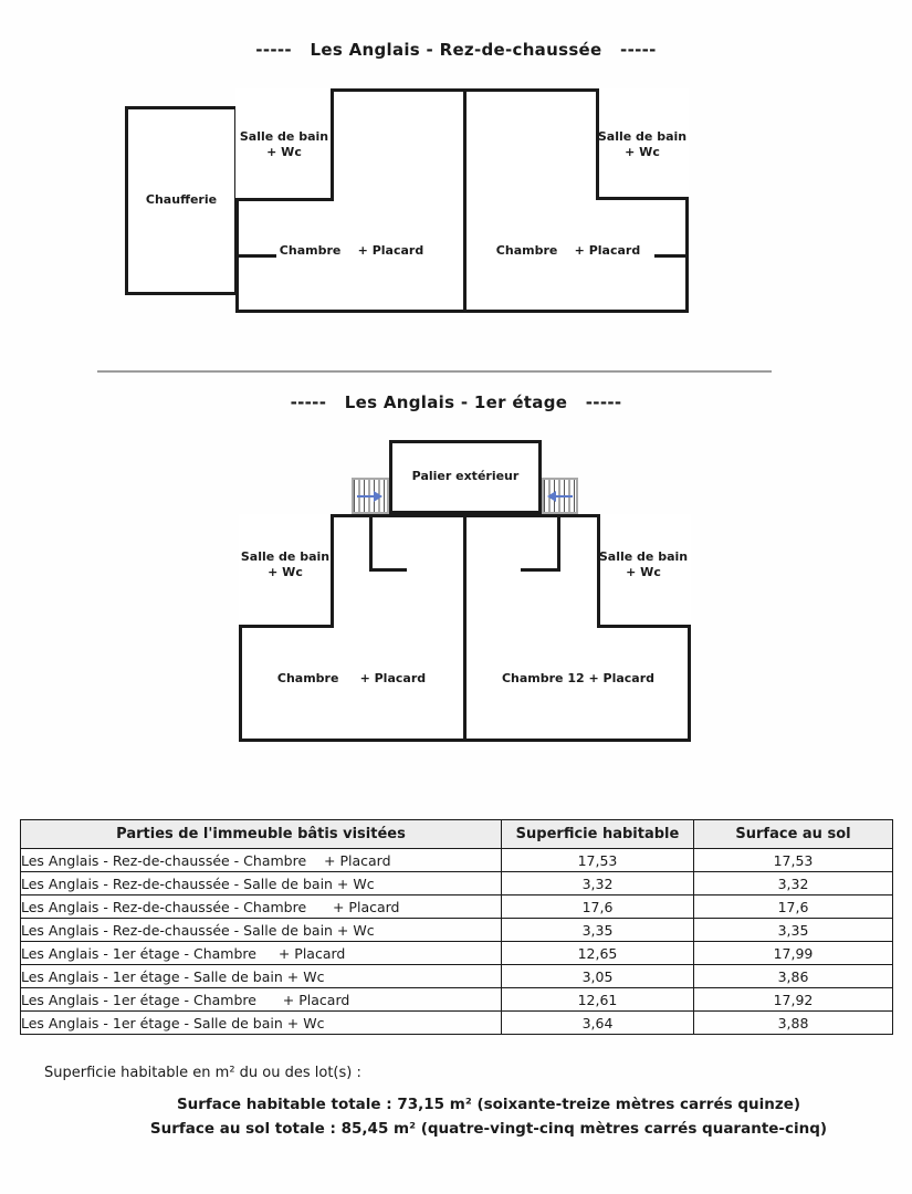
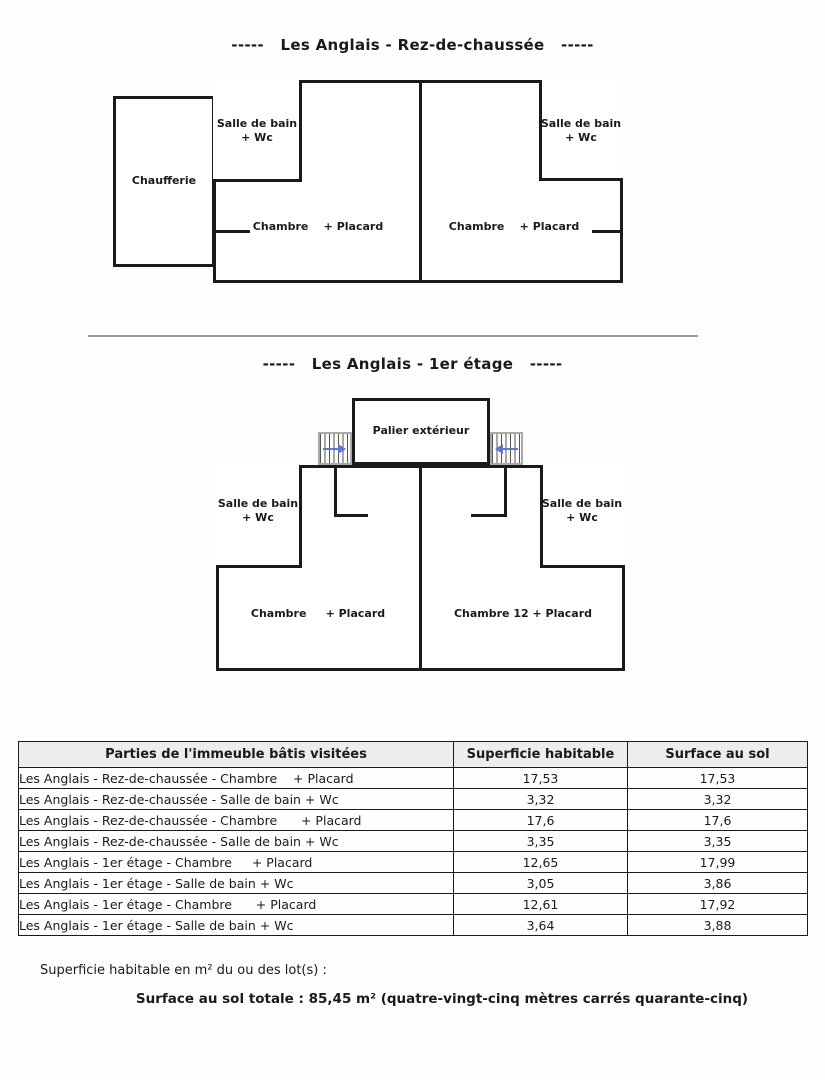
  ----- Les Anglais - Rez-de-chaussée -----
  Chaufferie
  Salle de bain
  + Wc
  Salle de bain
  + Wc
  Chambre + Placard
  Chambre + Placard
  ----- Les Anglais - 1er étage -----
  Palier extérieur
  Salle de bain
  + Wc
  Salle de bain
  + Wc
  Chambre + Placard
  Chambre 12 + Placard
  Parties de l'immeuble bâtis visitées	Superficie habitable	Surface au sol
  Les Anglais - Rez-de-chaussée - Chambre + Placard	17,53	17,53
  Les Anglais - Rez-de-chaussée - Salle de bain + Wc	3,32	3,32
  Les Anglais - Rez-de-chaussée - Chambre + Placard	17,6	17,6
  Les Anglais - Rez-de-chaussée - Salle de bain + Wc	3,35	3,35
  Les Anglais - 1er étage - Chambre + Placard	12,65	17,99
  Les Anglais - 1er étage - Salle de bain + Wc	3,05	3,86
  Les Anglais - 1er étage - Chambre + Placard	12,61	17,92
  Les Anglais - 1er étage - Salle de bain + Wc	3,64	3,88
  Superficie habitable en m² du ou des lot(s) :
- Surface habitable totale : 73,15 m² (soixante-treize mètres carrés quinze)
  Surface au sol totale : 85,45 m² (quatre-vingt-cinq mètres carrés quarante-cinq)
